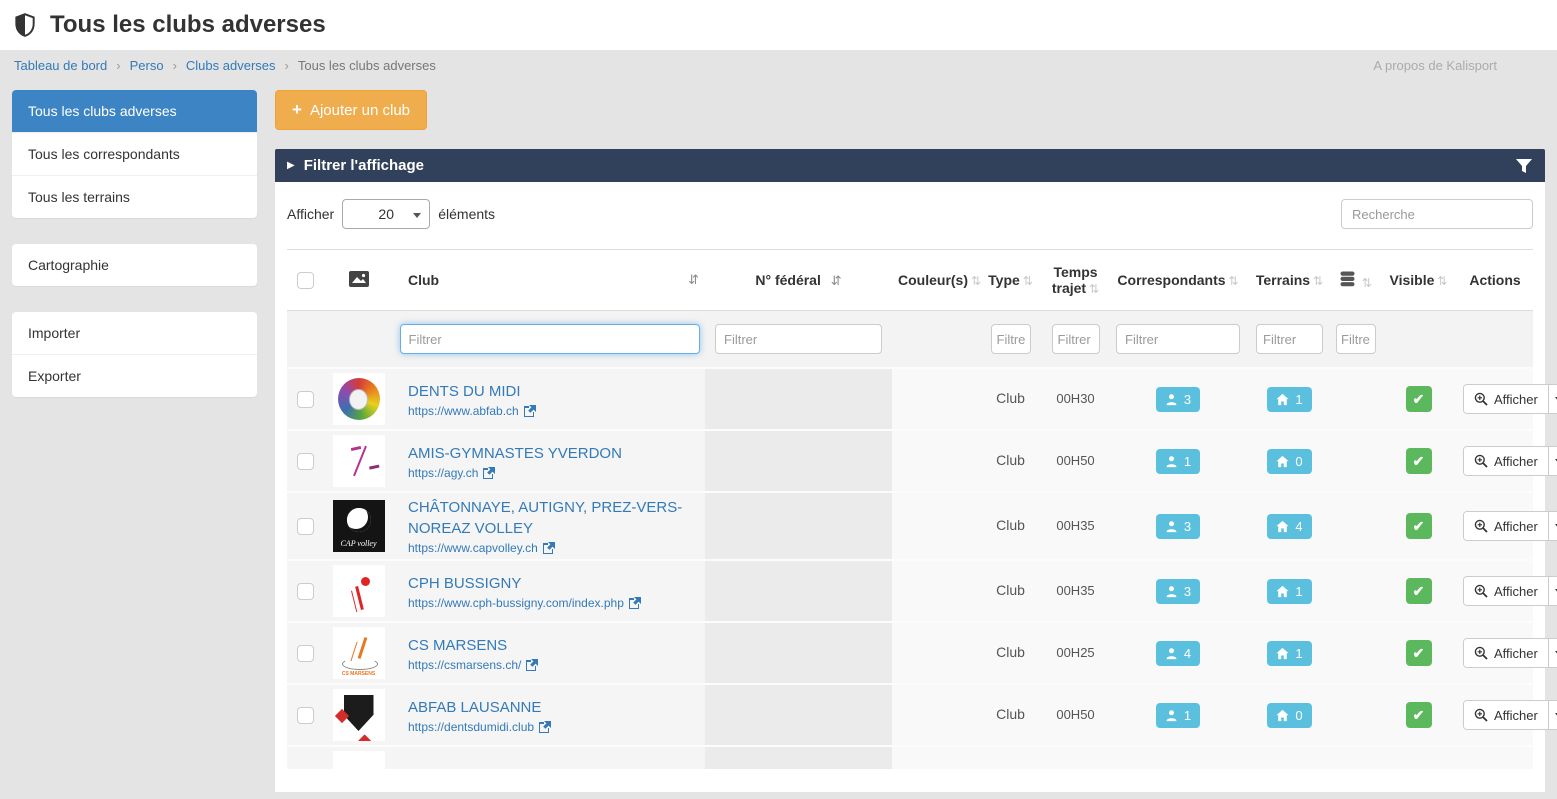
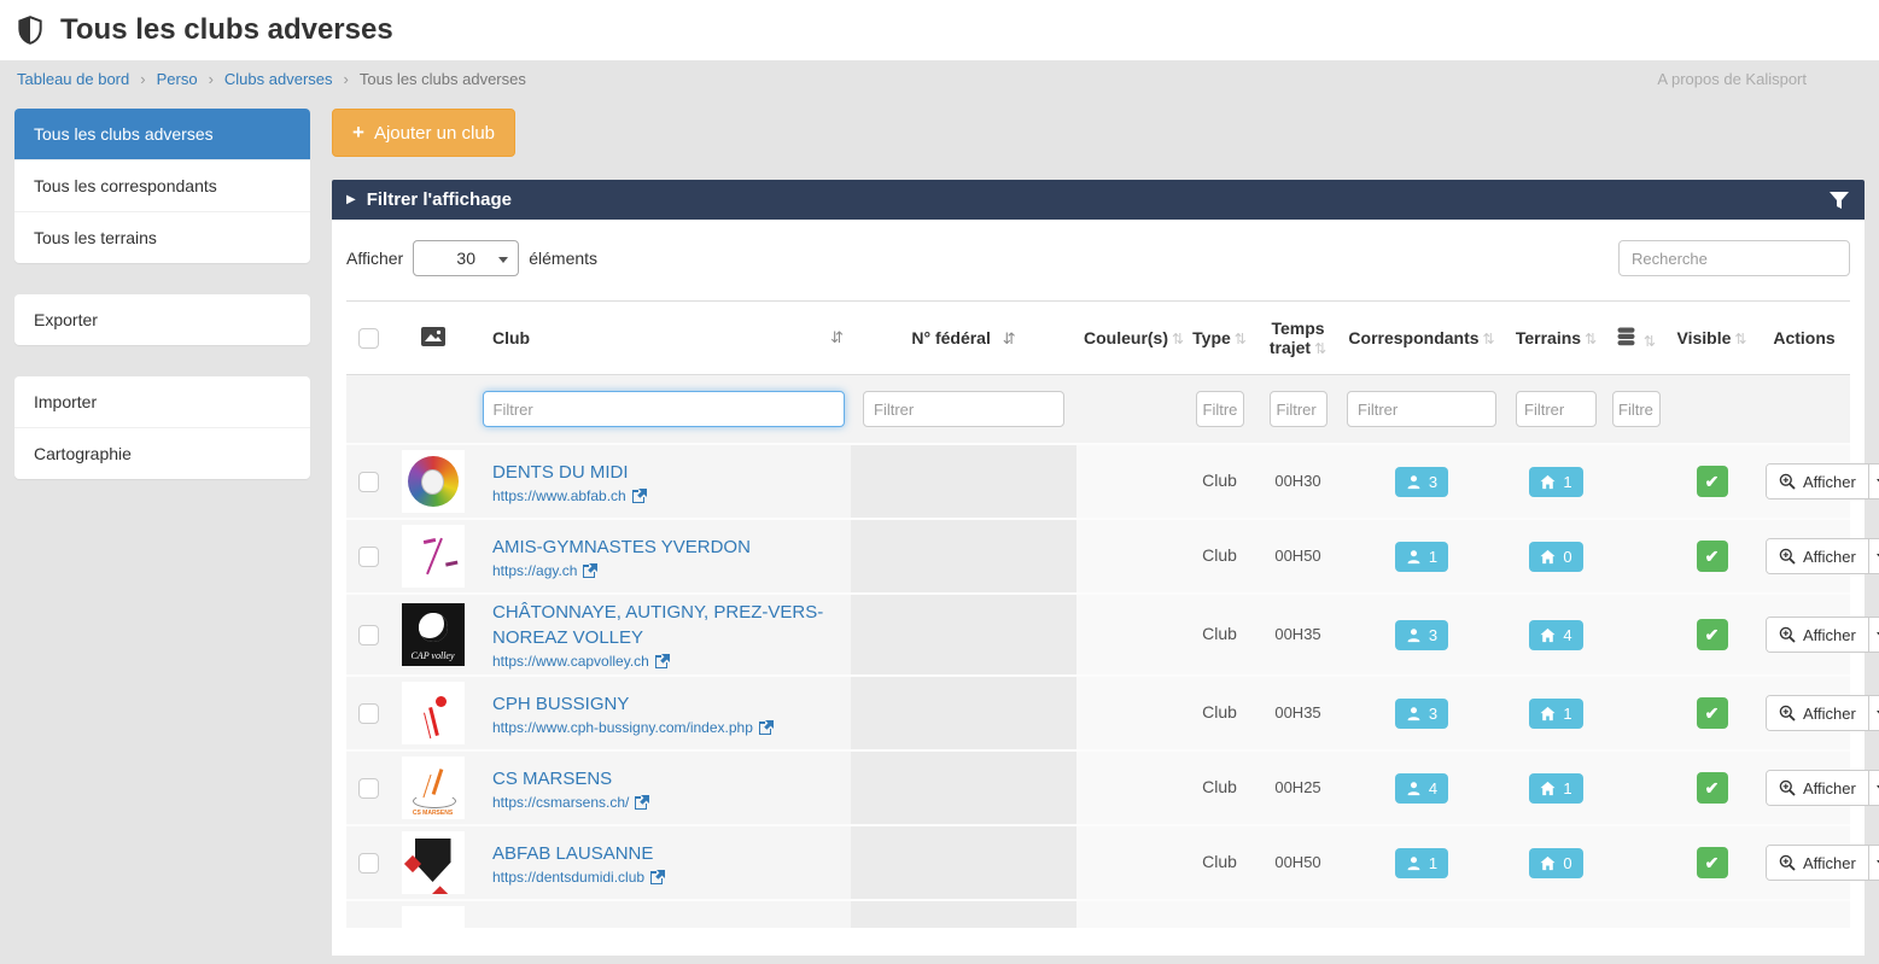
  Tous les clubs adverses
  Tableau de bord
  ›
  Perso
  ›
  Clubs adverses
  ›
  Tous les clubs adverses
  A propos de Kalisport
  Tous les clubs adverses
  Tous les correspondants
  Tous les terrains
- Cartographie
+ Exporter
  Importer
- Exporter
+ Cartographie
  +
  Ajouter un club
  ▶
  Filtrer l'affichage
  Afficher
- 20
+ 30
  éléments
  Recherche
  		Club ⇵	N° fédéral ⇵	Couleur(s) ⇅	Type ⇅	Temps trajet ⇅	Correspondants ⇅	Terrains ⇅	⇅	Visible ⇅	Actions
  		Filtrer	Filtrer		Filtre	Filtrer	Filtrer	Filtrer	Filtre
  		DENTS DU MIDI https://www.abfab.ch			Club	00H30	3	1		✔	Afficher
  		AMIS-GYMNASTES YVERDON https://agy.ch			Club	00H50	1	0		✔	Afficher
  	CAP volley	CHÂTONNAYE, AUTIGNY, PREZ-VERS-NOREAZ VOLLEY https://www.capvolley.ch			Club	00H35	3	4		✔	Afficher
  		CPH BUSSIGNY https://www.cph-bussigny.com/index.php			Club	00H35	3	1		✔	Afficher
  		CS MARSENS https://csmarsens.ch/			Club	00H25	4	1		✔	Afficher
  		ABFAB LAUSANNE https://dentsdumidi.club			Club	00H50	1	0		✔	Afficher
